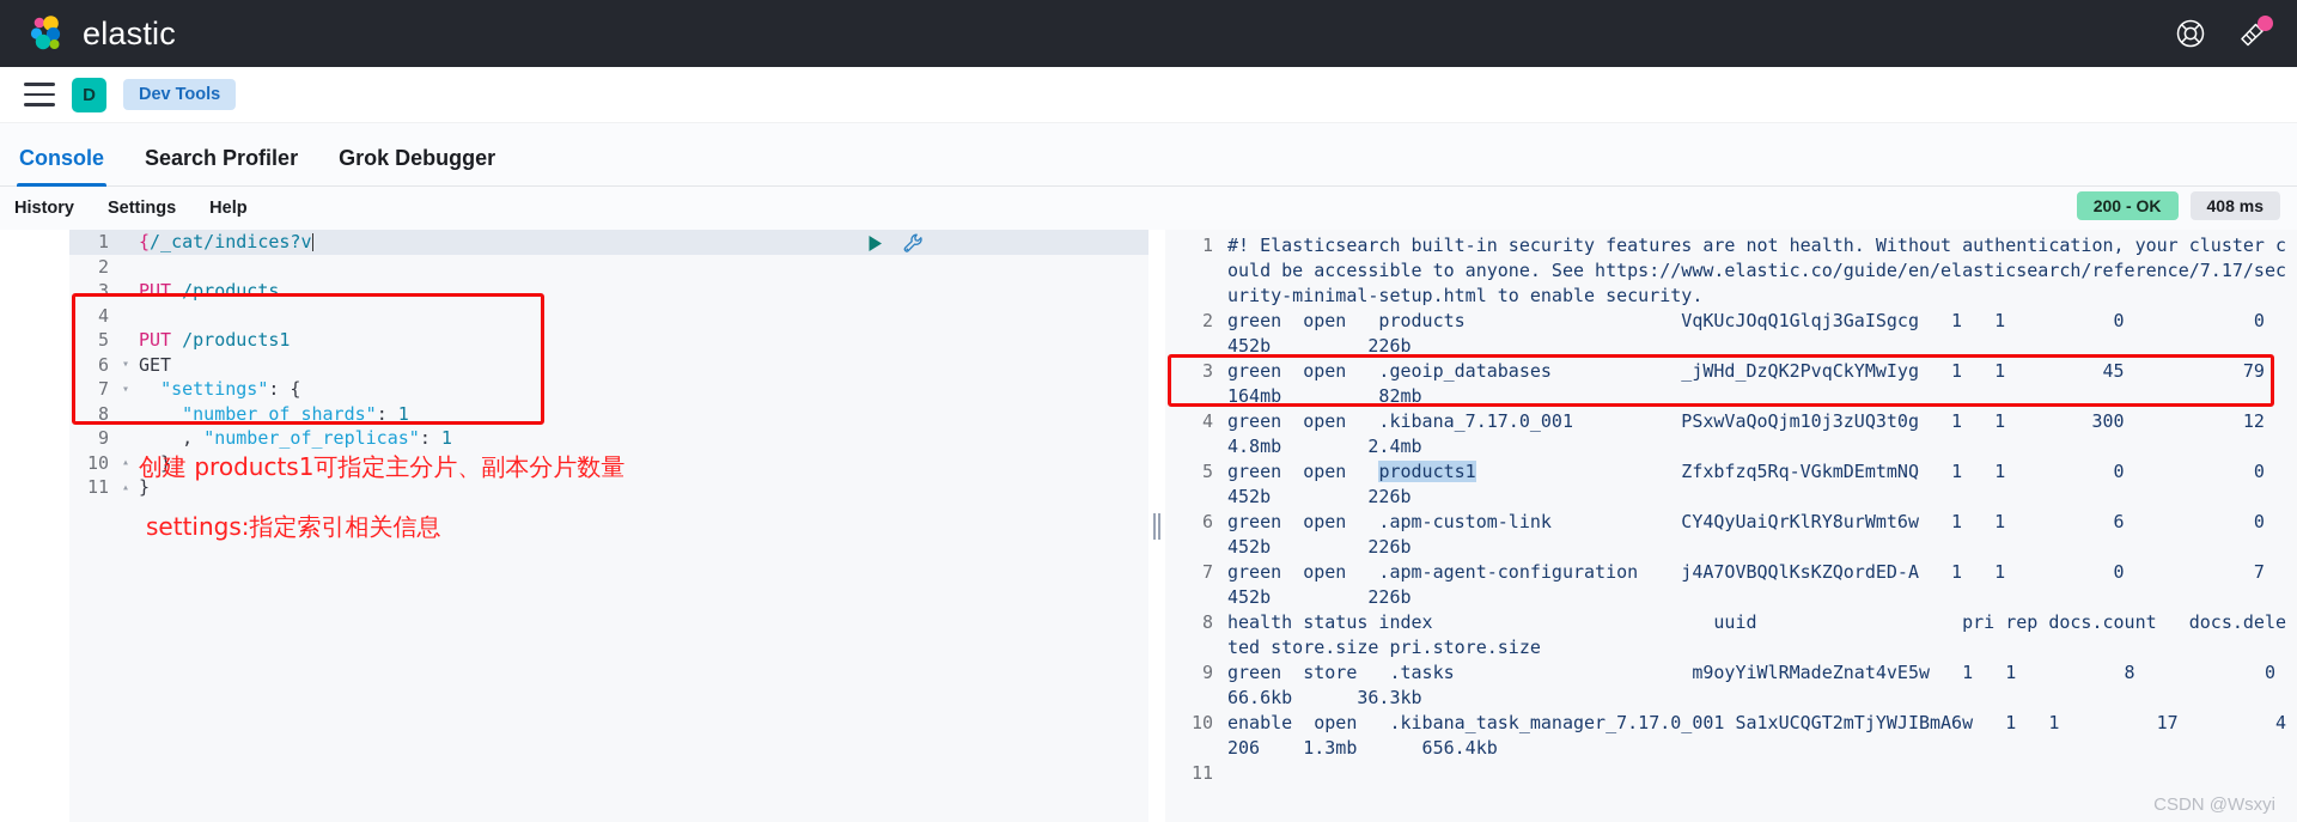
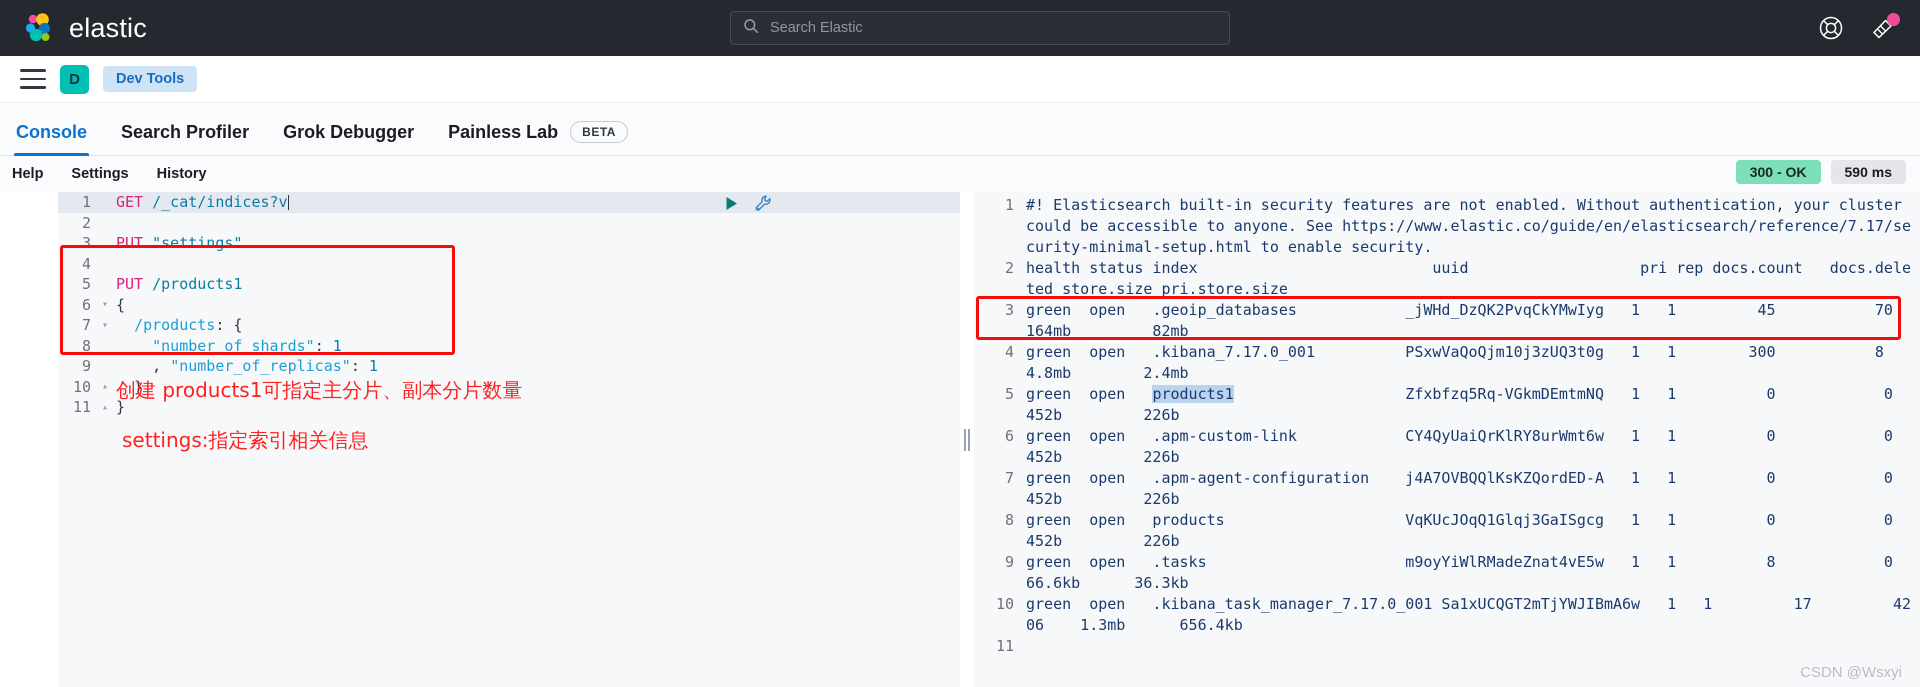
  elastic
+ Search Elastic
  D
  Dev Tools
  Console
  Search Profiler
  Grok Debugger
+ Painless Lab
+ BETA
- History
+ Help
  Settings
- Help
+ History
- 200 - OK
+ 300 - OK
- 408 ms
+ 590 ms
  1
- {/_cat/indices?v
+ GET /_cat/indices?v
  2
  3
- PUT /products
+ PUT "settings"
  4
  5
  PUT /products1
  6
  ▾
- GET
+ {
  7
  ▾
- "settings": {
+ /products: {
  8
  "number_of_shards": 1
  9
  , "number_of_replicas": 1
  10
  ▴
  }
  11
  ▴
  }
  创建 products1可指定主分片、副本分片数量
  settings:指定索引相关信息
  1
- #! Elasticsearch built-in security features are not health. Without authentication, your cluster could be accessible to anyone. See https://www.elastic.co/guide/en/elasticsearch/reference/7.17/security-minimal-setup.html to enable security.
+ #! Elasticsearch built-in security features are not enabled. Without authentication, your cluster could be accessible to anyone. See https://www.elastic.co/guide/en/elasticsearch/reference/7.17/security-minimal-setup.html to enable security.
  2
- green open products VqKUcJOqQ1Glqj3GaISgcg 1 1 0 0 452b 226b
+ health status index uuid pri rep docs.count docs.deleted store.size pri.store.size
  3
- green open .geoip_databases _jWHd_DzQK2PvqCkYMwIyg 1 1 45 79 164mb 82mb
+ green open .geoip_databases _jWHd_DzQK2PvqCkYMwIyg 1 1 45 70 164mb 82mb
  4
- green open .kibana_7.17.0_001 PSxwVaQoQjm10j3zUQ3t0g 1 1 300 12 4.8mb 2.4mb
+ green open .kibana_7.17.0_001 PSxwVaQoQjm10j3zUQ3t0g 1 1 300 8 4.8mb 2.4mb
  5
  green open products1 Zfxbfzq5Rq-VGkmDEmtmNQ 1 1 0 0 452b 226b
  6
- green open .apm-custom-link CY4QyUaiQrKlRY8urWmt6w 1 1 6 0 452b 226b
+ green open .apm-custom-link CY4QyUaiQrKlRY8urWmt6w 1 1 0 0 452b 226b
  7
- green open .apm-agent-configuration j4A7OVBQQlKsKZQordED-A 1 1 0 7 452b 226b
+ green open .apm-agent-configuration j4A7OVBQQlKsKZQordED-A 1 1 0 0 452b 226b
  8
- health status index uuid pri rep docs.count docs.deleted store.size pri.store.size
+ green open products VqKUcJOqQ1Glqj3GaISgcg 1 1 0 0 452b 226b
  9
- green store .tasks m9oyYiWlRMadeZnat4vE5w 1 1 8 0 66.6kb 36.3kb
+ green open .tasks m9oyYiWlRMadeZnat4vE5w 1 1 8 0 66.6kb 36.3kb
  10
- enable open .kibana_task_manager_7.17.0_001 Sa1xUCQGT2mTjYWJIBmA6w 1 1 17 4206 1.3mb 656.4kb
+ green open .kibana_task_manager_7.17.0_001 Sa1xUCQGT2mTjYWJIBmA6w 1 1 17 4206 1.3mb 656.4kb
  11
  CSDN @Wsxyi
